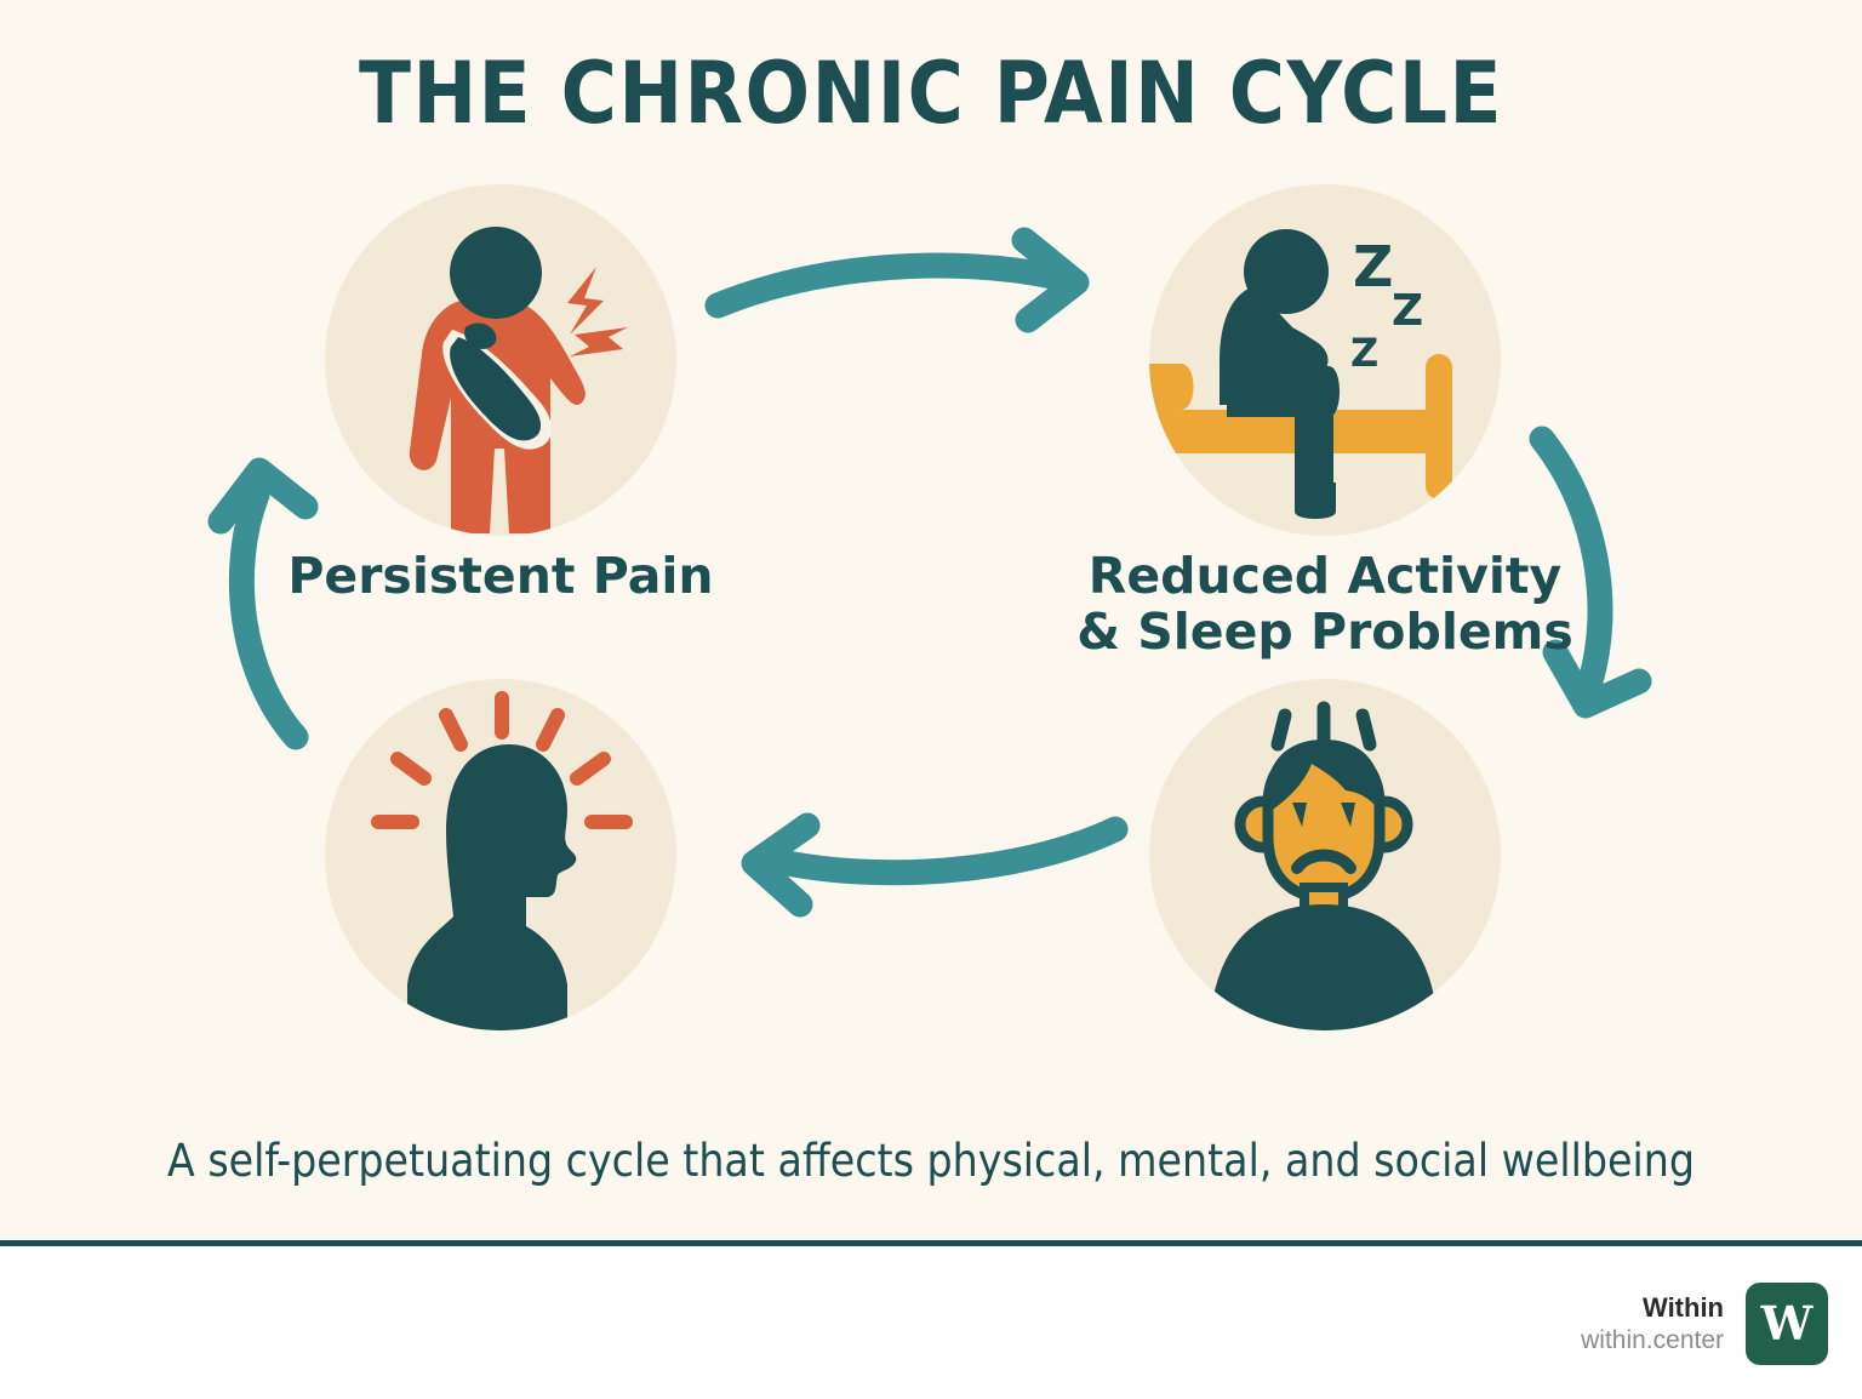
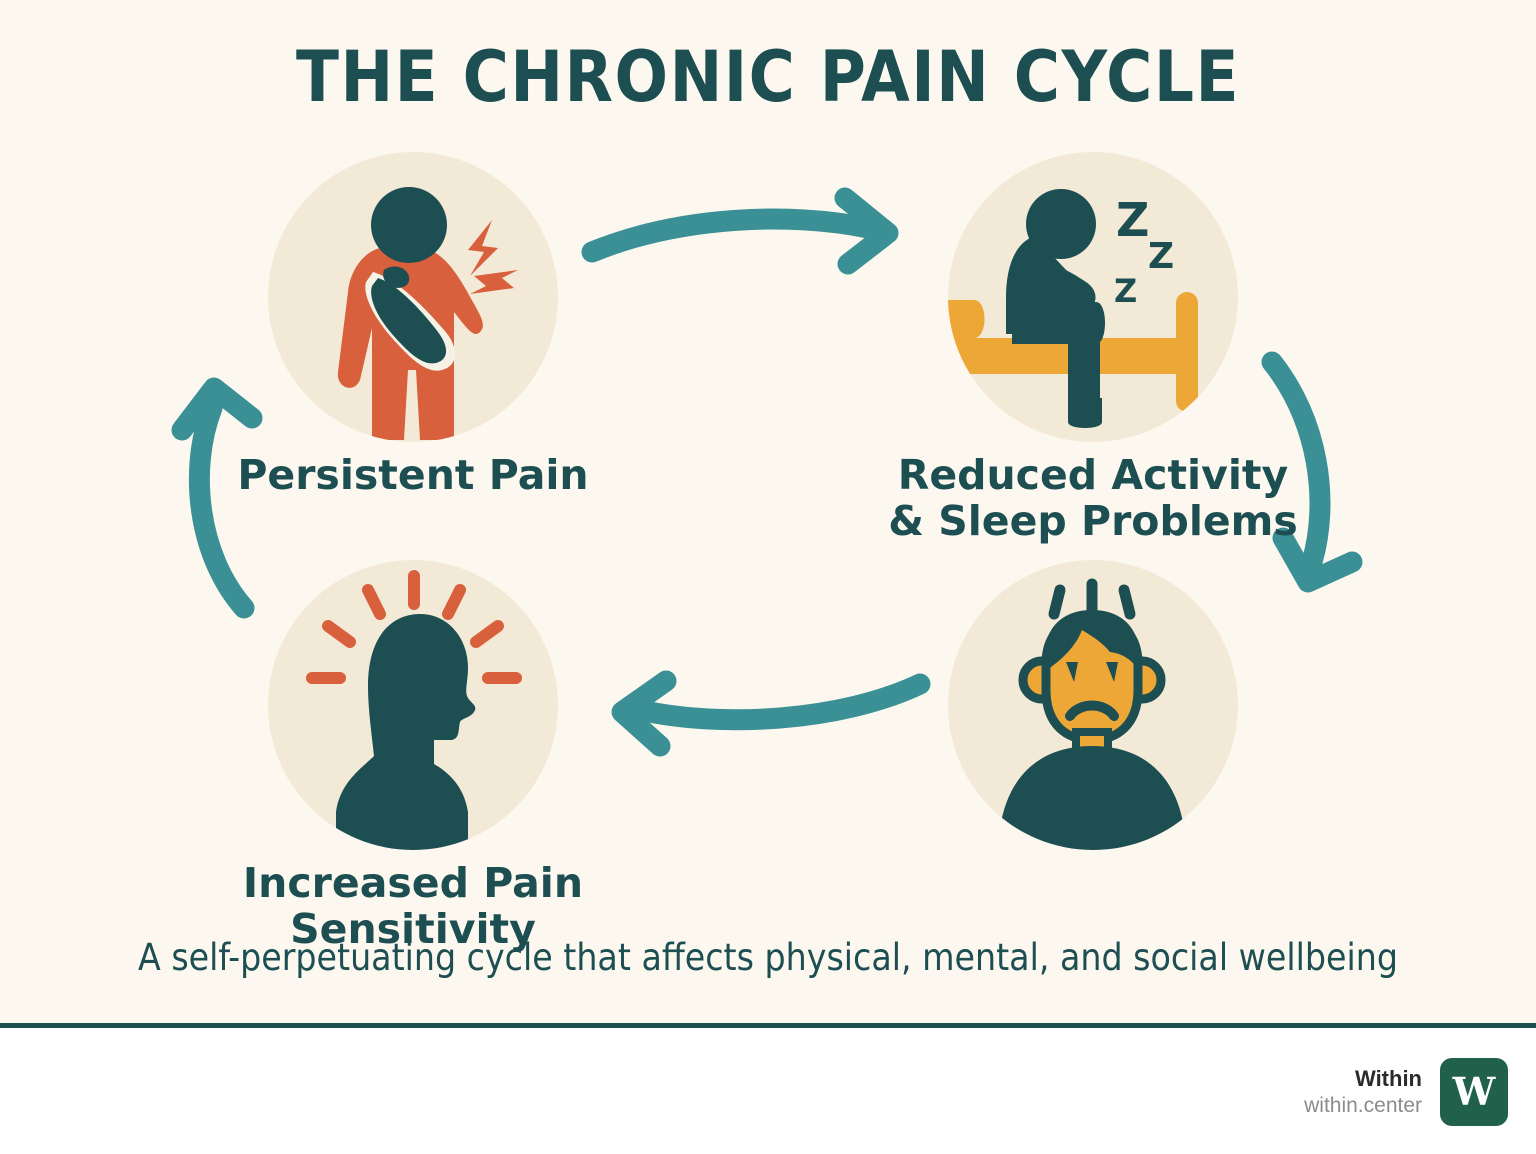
  THE CHRONIC PAIN CYCLE
  Persistent Pain
  Z
  Z
  Z
  Reduced Activity
  & Sleep Problems
+ Increased Pain
+ Sensitivity
  A self-perpetuating cycle that affects physical, mental, and social wellbeing
  Within
  within.center
  W
